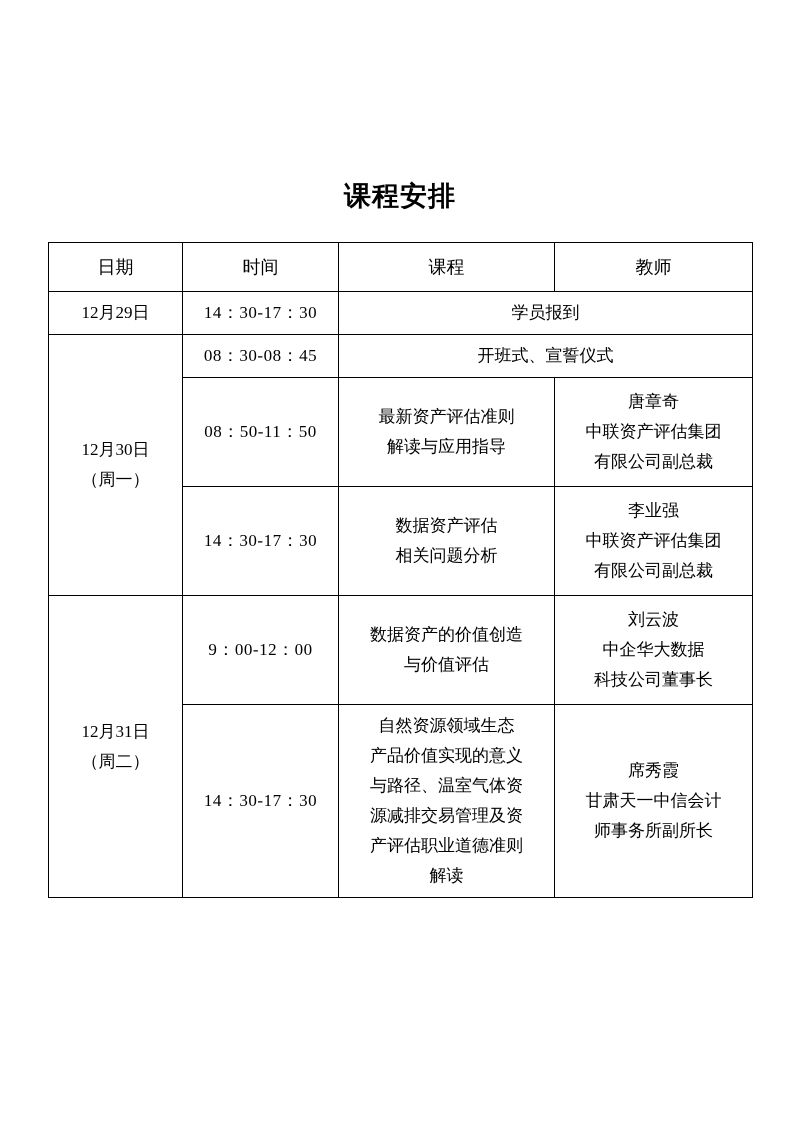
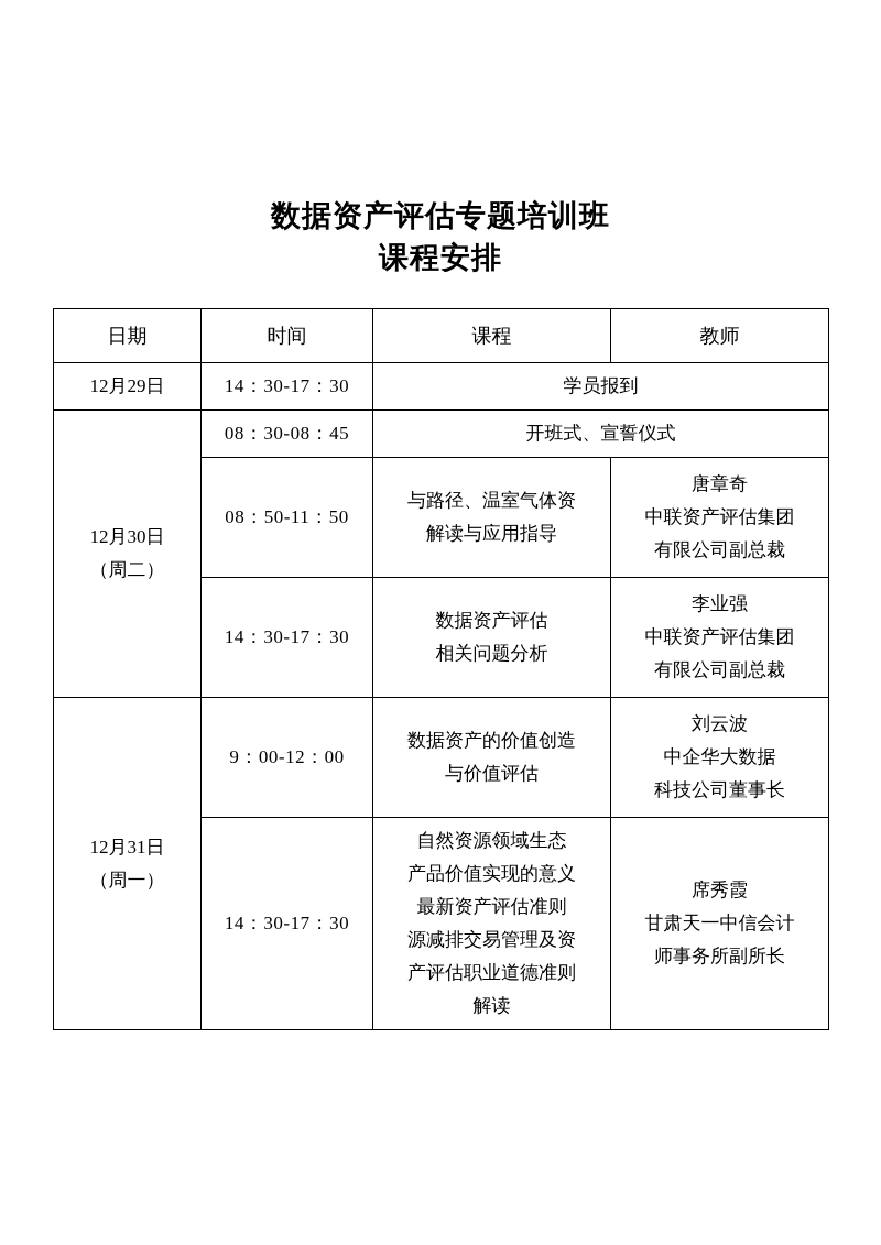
+ 数据资产评估专题培训班
  课程安排
  日期	时间	课程	教师
  12月29日	14：30-17：30	学员报到
- 12月30日 （周一）	08：30-08：45	开班式、宣誓仪式
+ 12月30日 （周二）	08：30-08：45	开班式、宣誓仪式
- 08：50-11：50	最新资产评估准则 解读与应用指导	唐章奇 中联资产评估集团 有限公司副总裁
+ 08：50-11：50	与路径、温室气体资 解读与应用指导	唐章奇 中联资产评估集团 有限公司副总裁
  14：30-17：30	数据资产评估 相关问题分析	李业强 中联资产评估集团 有限公司副总裁
- 12月31日 （周二）	9：00-12：00	数据资产的价值创造 与价值评估	刘云波 中企华大数据 科技公司董事长
+ 12月31日 （周一）	9：00-12：00	数据资产的价值创造 与价值评估	刘云波 中企华大数据 科技公司董事长
- 14：30-17：30	自然资源领域生态 产品价值实现的意义 与路径、温室气体资 源减排交易管理及资 产评估职业道德准则 解读	席秀霞 甘肃天一中信会计 师事务所副所长
+ 14：30-17：30	自然资源领域生态 产品价值实现的意义 最新资产评估准则 源减排交易管理及资 产评估职业道德准则 解读	席秀霞 甘肃天一中信会计 师事务所副所长
